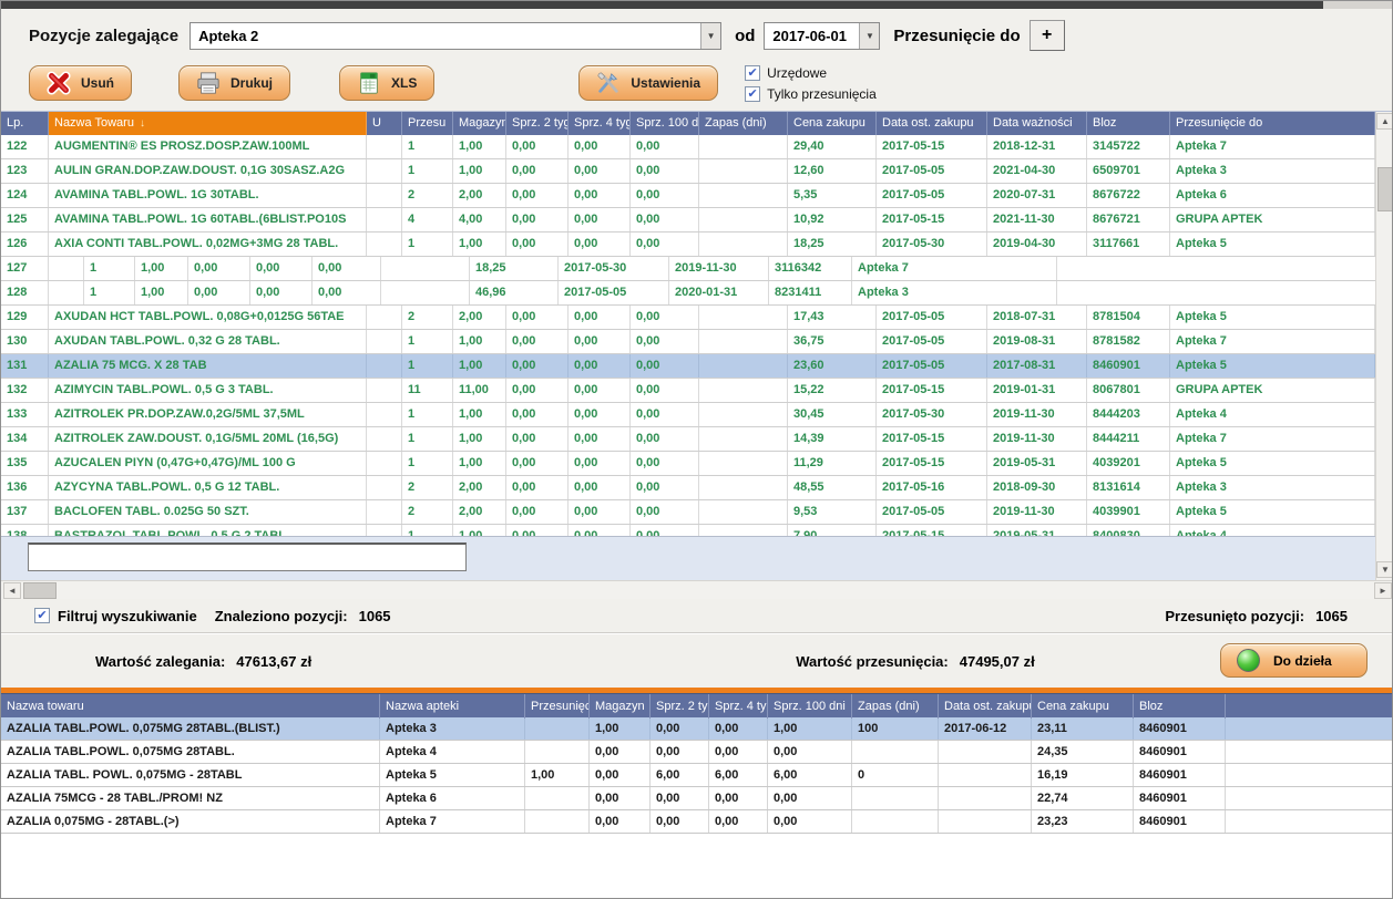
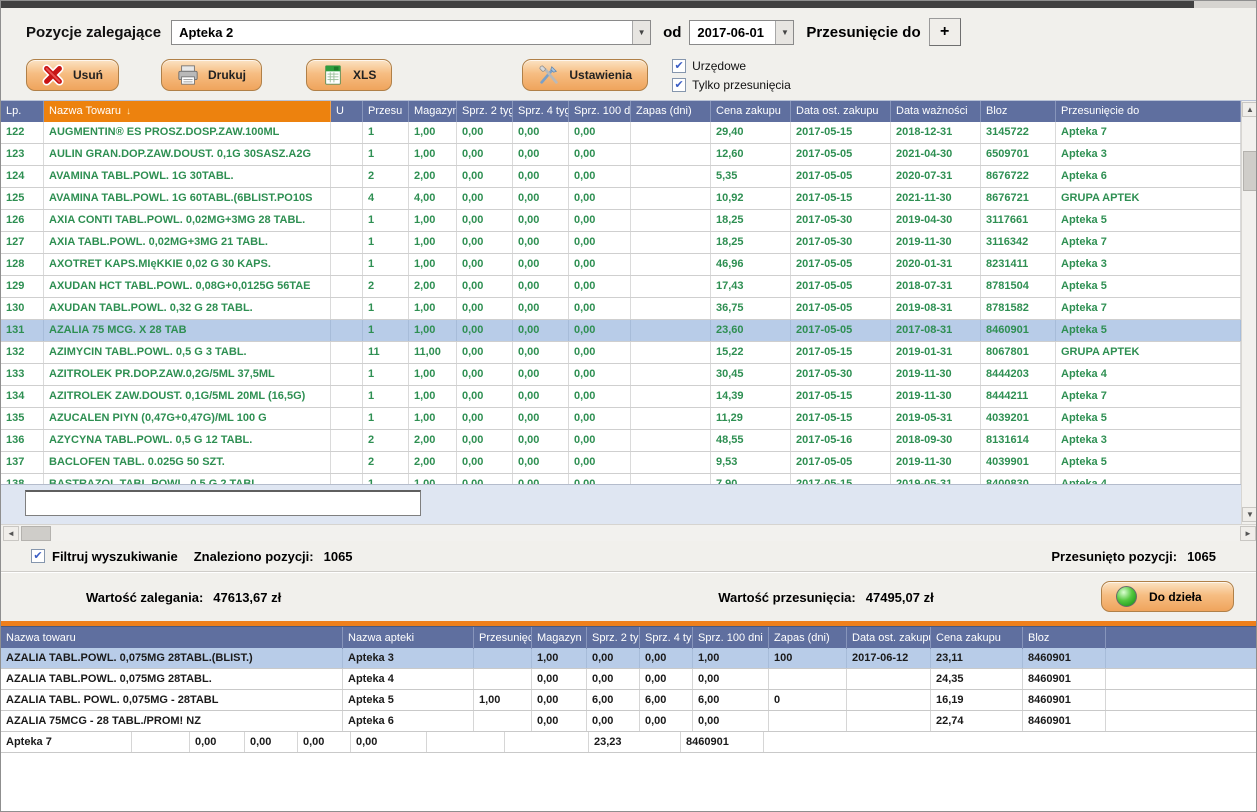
  Pozycje zalegające
  Apteka 2
  ▼
  od
  2017-06-01
  ▼
  Przesunięcie do
  +
  Usuń
  Drukuj
  XLS
  Ustawienia
  ✔
  Urzędowe
  ✔
  Tylko przesunięcia
  Lp.
  Nazwa Towaru ↓
  U
  Przesu
  Magazyn
  Sprz. 2 tyg
  Sprz. 4 tyg
  Sprz. 100 d
  Zapas (dni)
  Cena zakupu
  Data ost. zakupu
  Data ważności
  Bloz
  Przesunięcie do
  122
  AUGMENTIN® ES PROSZ.DOSP.ZAW.100ML
  1
  1,00
  0,00
  0,00
  0,00
  29,40
  2017-05-15
  2018-12-31
  3145722
  Apteka 7
  123
  AULIN GRAN.DOP.ZAW.DOUST. 0,1G 30SASZ.A2G
  1
  1,00
  0,00
  0,00
  0,00
  12,60
  2017-05-05
  2021-04-30
  6509701
  Apteka 3
  124
  AVAMINA TABL.POWL. 1G 30TABL.
  2
  2,00
  0,00
  0,00
  0,00
  5,35
  2017-05-05
  2020-07-31
  8676722
  Apteka 6
  125
  AVAMINA TABL.POWL. 1G 60TABL.(6BLIST.PO10S
  4
  4,00
  0,00
  0,00
  0,00
  10,92
  2017-05-15
  2021-11-30
  8676721
  GRUPA APTEK
  126
  AXIA CONTI TABL.POWL. 0,02MG+3MG 28 TABL.
  1
  1,00
  0,00
  0,00
  0,00
  18,25
  2017-05-30
  2019-04-30
  3117661
  Apteka 5
  127
+ AXIA TABL.POWL. 0,02MG+3MG 21 TABL.
  1
  1,00
  0,00
  0,00
  0,00
  18,25
  2017-05-30
  2019-11-30
  3116342
  Apteka 7
  128
+ AXOTRET KAPS.MIęKKIE 0,02 G 30 KAPS.
  1
  1,00
  0,00
  0,00
  0,00
  46,96
  2017-05-05
  2020-01-31
  8231411
  Apteka 3
  129
  AXUDAN HCT TABL.POWL. 0,08G+0,0125G 56TAE
  2
  2,00
  0,00
  0,00
  0,00
  17,43
  2017-05-05
  2018-07-31
  8781504
  Apteka 5
  130
  AXUDAN TABL.POWL. 0,32 G 28 TABL.
  1
  1,00
  0,00
  0,00
  0,00
  36,75
  2017-05-05
  2019-08-31
  8781582
  Apteka 7
  131
  AZALIA 75 MCG. X 28 TAB
  1
  1,00
  0,00
  0,00
  0,00
  23,60
  2017-05-05
  2017-08-31
  8460901
  Apteka 5
  132
  AZIMYCIN TABL.POWL. 0,5 G 3 TABL.
  11
  11,00
  0,00
  0,00
  0,00
  15,22
  2017-05-15
  2019-01-31
  8067801
  GRUPA APTEK
  133
  AZITROLEK PR.DOP.ZAW.0,2G/5ML 37,5ML
  1
  1,00
  0,00
  0,00
  0,00
  30,45
  2017-05-30
  2019-11-30
  8444203
  Apteka 4
  134
  AZITROLEK ZAW.DOUST. 0,1G/5ML 20ML (16,5G)
  1
  1,00
  0,00
  0,00
  0,00
  14,39
  2017-05-15
  2019-11-30
  8444211
  Apteka 7
  135
  AZUCALEN PIYN (0,47G+0,47G)/ML 100 G
  1
  1,00
  0,00
  0,00
  0,00
  11,29
  2017-05-15
  2019-05-31
  4039201
  Apteka 5
  136
  AZYCYNA TABL.POWL. 0,5 G 12 TABL.
  2
  2,00
  0,00
  0,00
  0,00
  48,55
  2017-05-16
  2018-09-30
  8131614
  Apteka 3
  137
  BACLOFEN TABL. 0.025G 50 SZT.
  2
  2,00
  0,00
  0,00
  0,00
  9,53
  2017-05-05
  2019-11-30
  4039901
  Apteka 5
  ◄
  ►
  ▲
  ▼
  ✔
  Filtruj wyszukiwanie
  Znaleziono pozycji:
  1065
  Przesunięto pozycji:
  1065
  Wartość zalegania:
  47613,67 zł
  Wartość przesunięcia:
  47495,07 zł
  Do dzieła
  Nazwa towaru
  Nazwa apteki
  Przesunięc
  Magazyn
  Sprz. 2 ty
  Sprz. 4 ty
  Sprz. 100 dni
  Zapas (dni)
  Data ost. zakup
  Cena zakupu
  Bloz
  AZALIA TABL.POWL. 0,075MG 28TABL.(BLIST.)
  Apteka 3
  1,00
  0,00
  0,00
  1,00
  100
  2017-06-12
  23,11
  8460901
  AZALIA TABL.POWL. 0,075MG 28TABL.
  Apteka 4
  0,00
  0,00
  0,00
  0,00
  24,35
  8460901
  AZALIA TABL. POWL. 0,075MG - 28TABL
  Apteka 5
  1,00
  0,00
  6,00
  6,00
  6,00
  0
  16,19
  8460901
  AZALIA 75MCG - 28 TABL./PROM! NZ
  Apteka 6
  0,00
  0,00
  0,00
  0,00
  22,74
  8460901
- AZALIA 0,075MG - 28TABL.(>)
  Apteka 7
  0,00
  0,00
  0,00
  0,00
  23,23
  8460901
